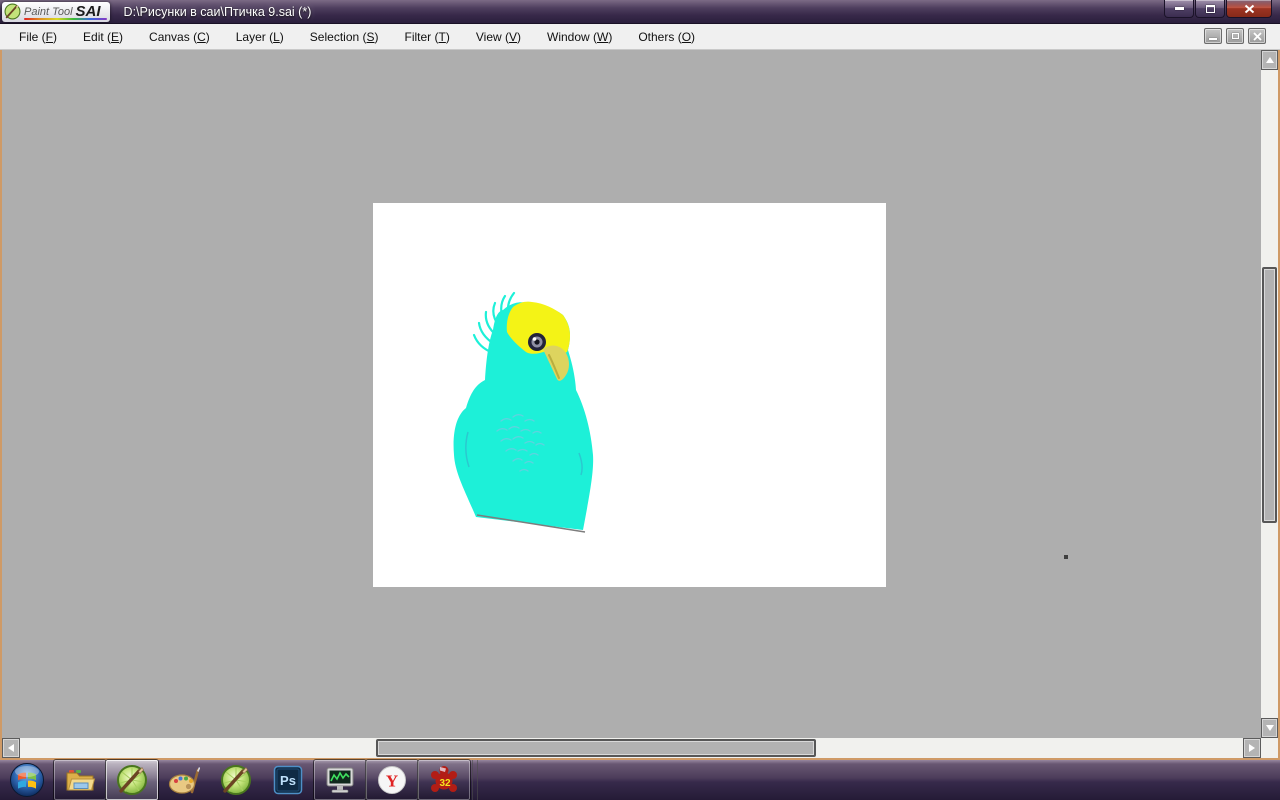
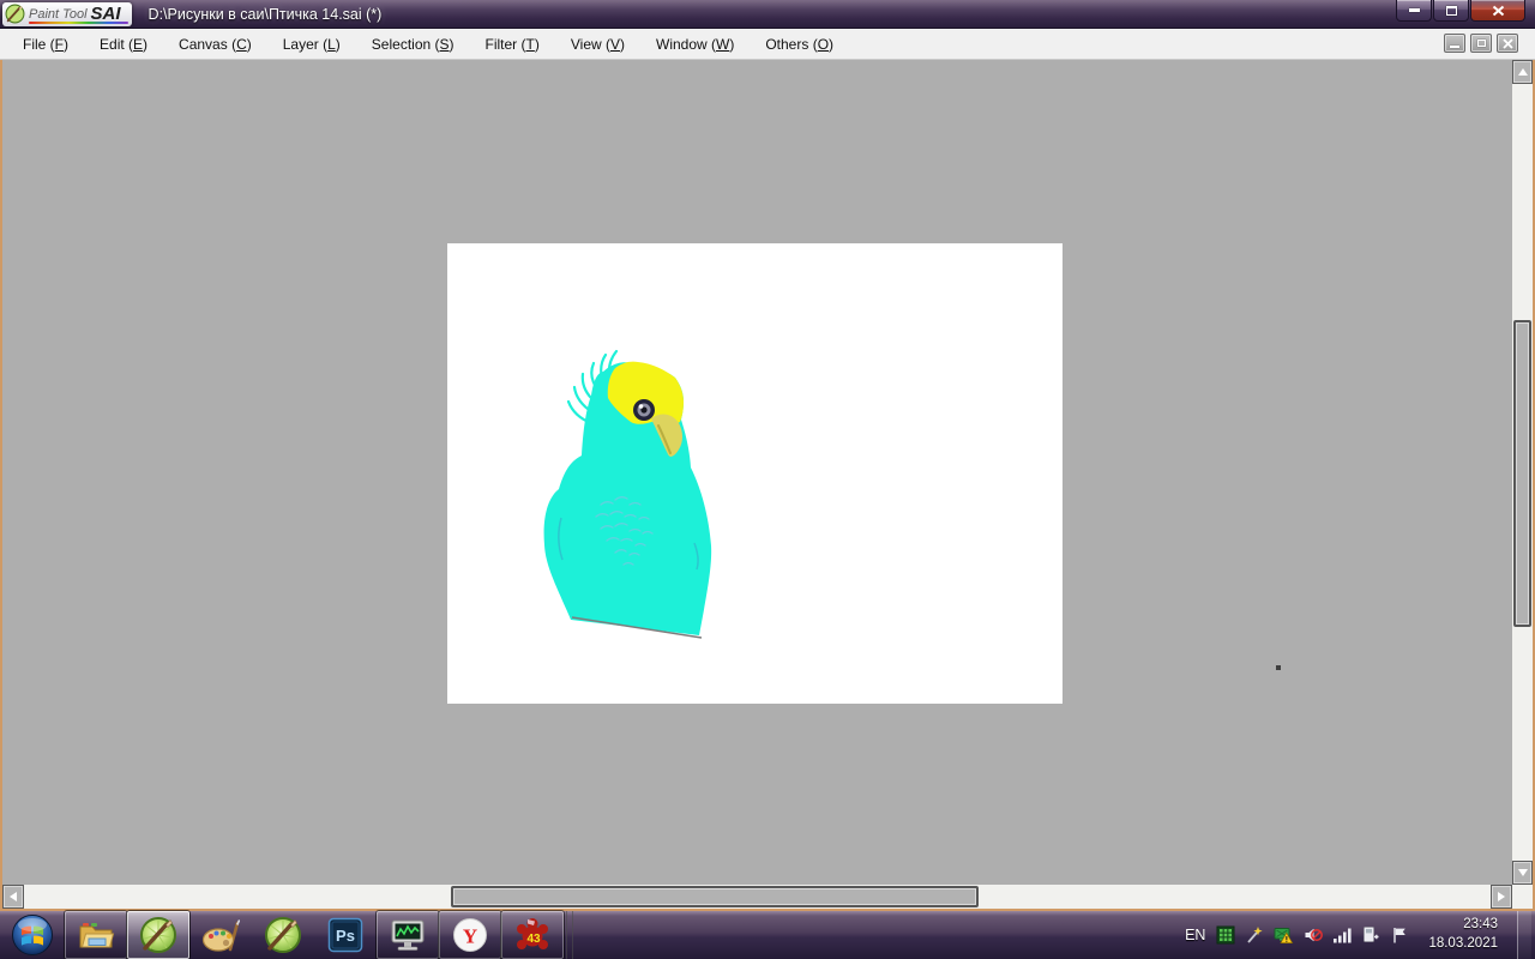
  Paint Tool
  SAI
- D:\Рисунки в саи\Птичка 9.sai (*)
+ D:\Рисунки в саи\Птичка 14.sai (*)
  File (F)
  Edit (E)
  Canvas (C)
  Layer (L)
  Selection (S)
  Filter (T)
  View (V)
  Window (W)
  Others (O)
  Ps
  Y
- 32
+ 43
+ EN
+ 23:43
+ 18.03.2021
